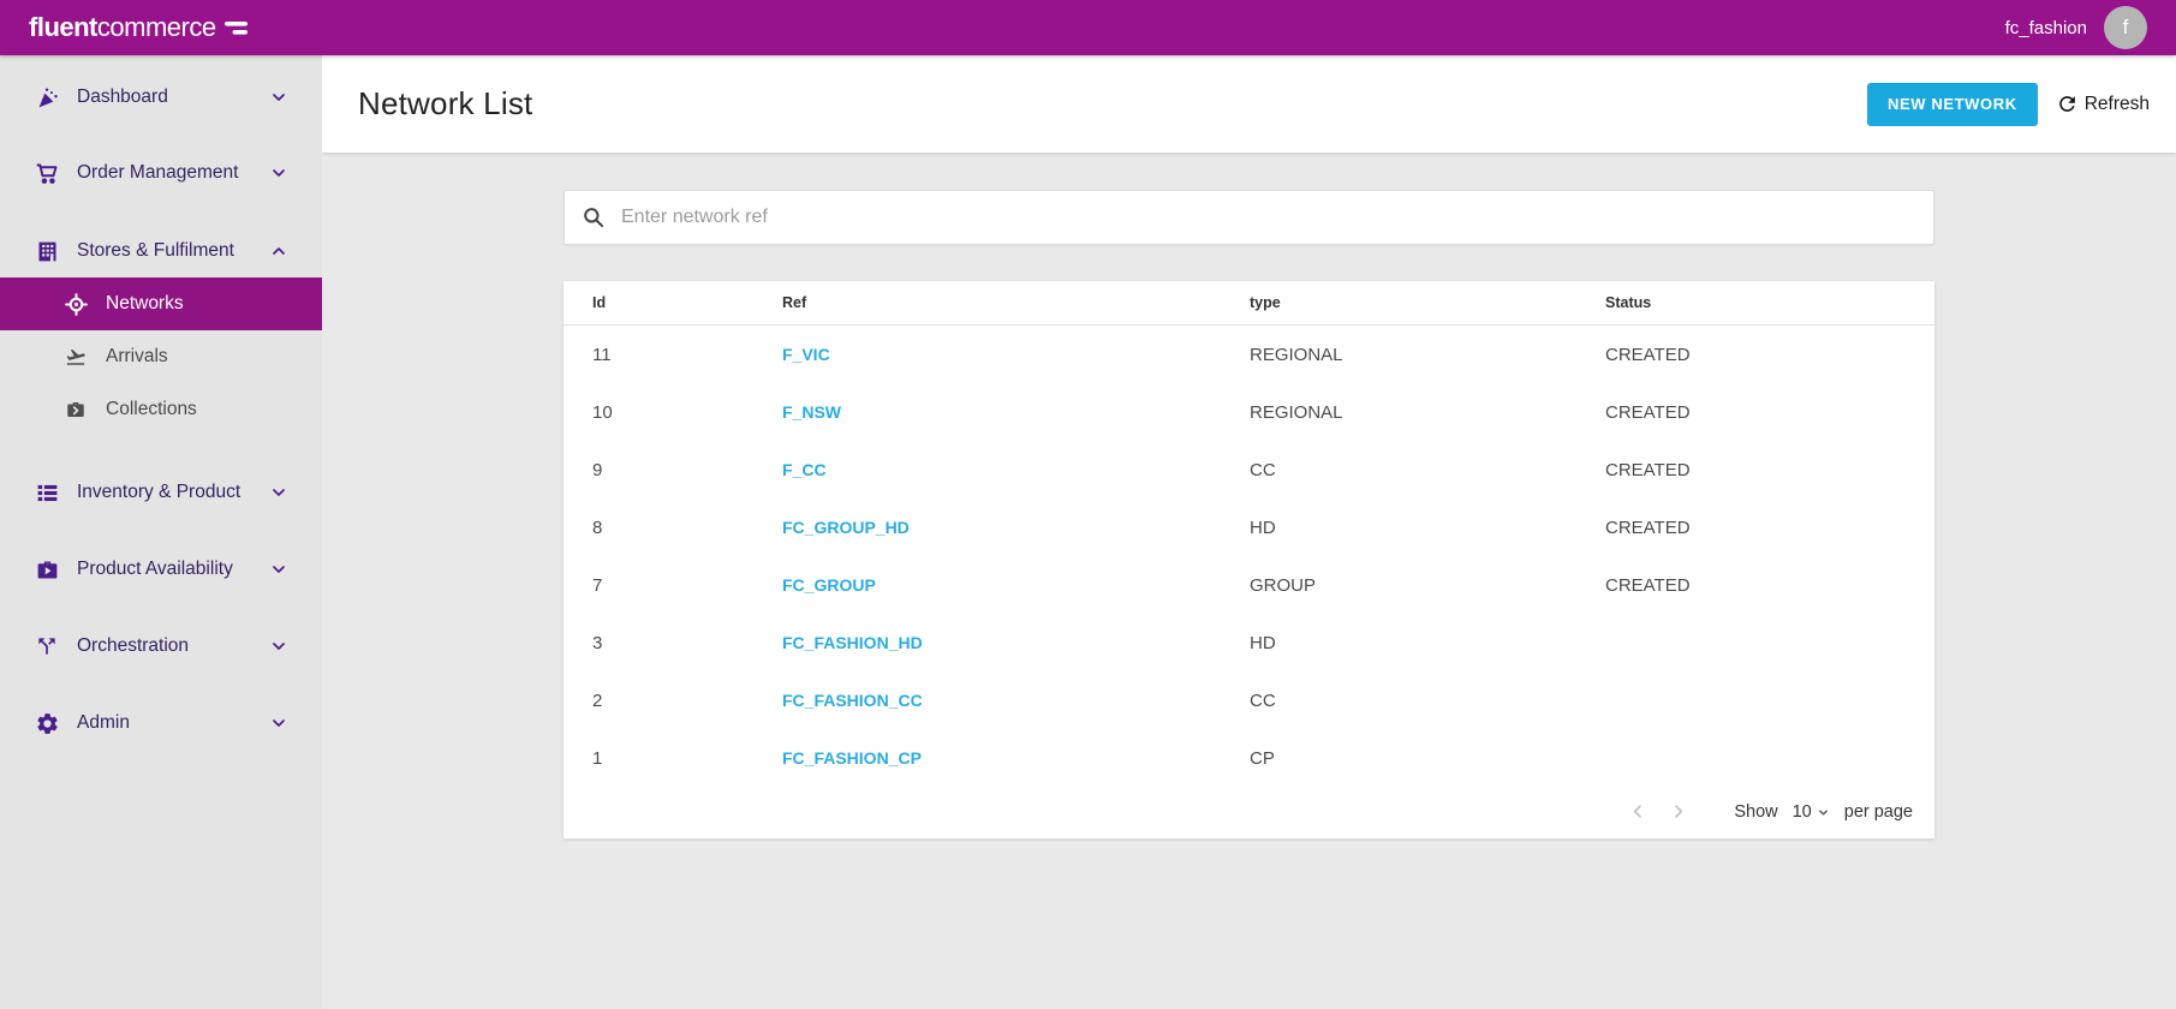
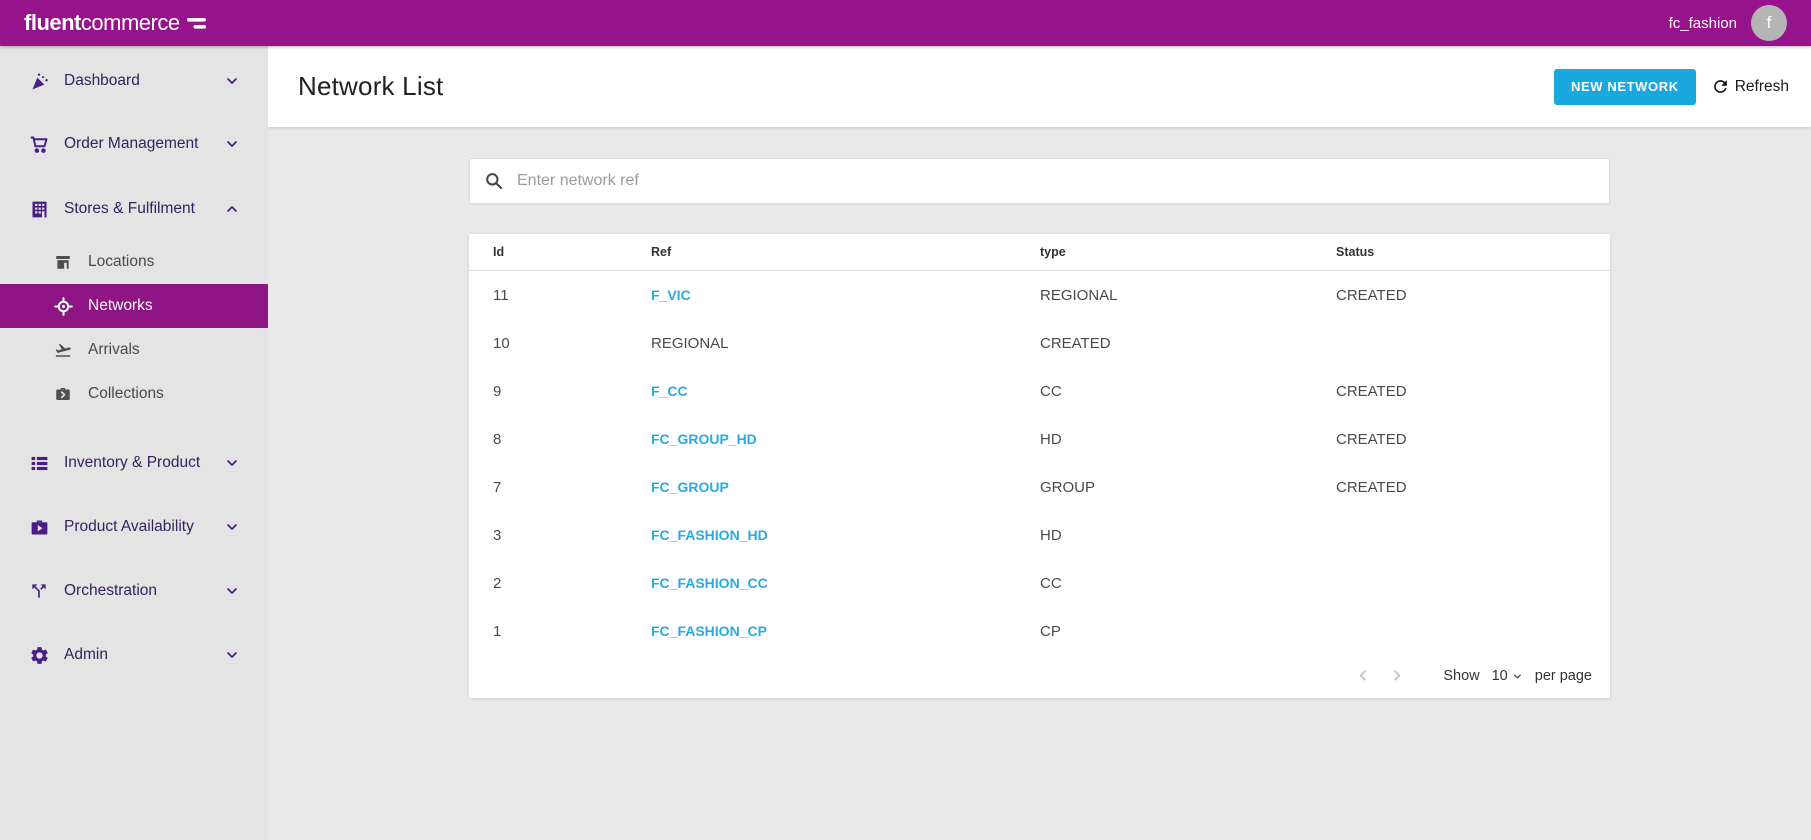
  fluent
  commerce
  fc_fashion
  f
  Dashboard
  Order Management
  Stores & Fulfilment
+ Locations
  Networks
  Arrivals
  Collections
  Inventory & Product
  Product Availability
  Orchestration
  Admin
  Network List
  NEW NETWORK
  Refresh
  Enter network ref
  Id
  Ref
  type
  Status
  11
  F_VIC
  REGIONAL
  CREATED
  10
- F_NSW
  REGIONAL
  CREATED
  9
  F_CC
  CC
  CREATED
  8
  FC_GROUP_HD
  HD
  CREATED
  7
  FC_GROUP
  GROUP
  CREATED
  3
  FC_FASHION_HD
  HD
  2
  FC_FASHION_CC
  CC
  1
  FC_FASHION_CP
  CP
  Show
  10
  per page
